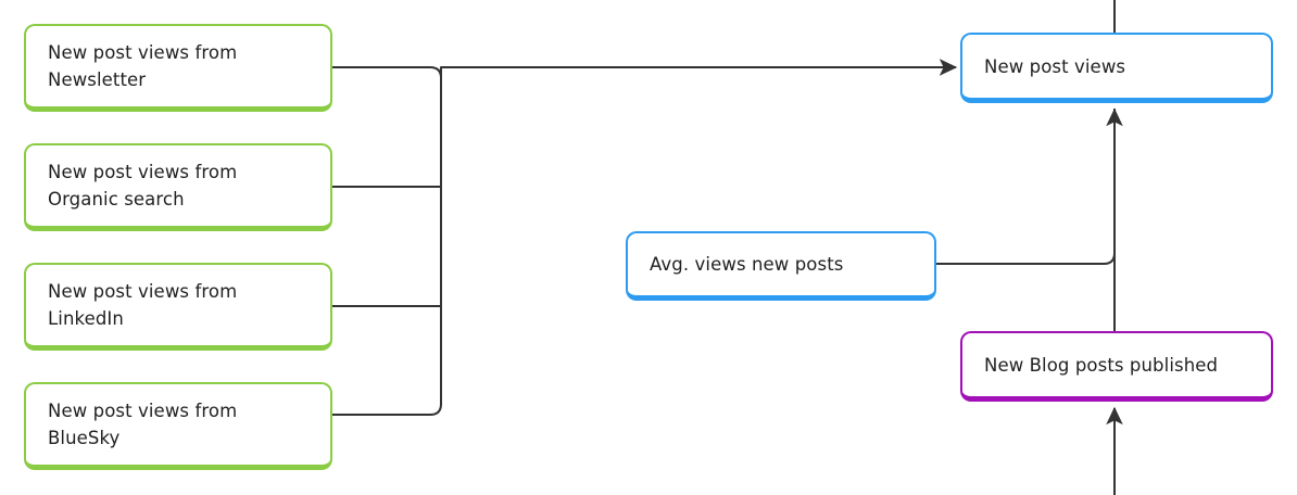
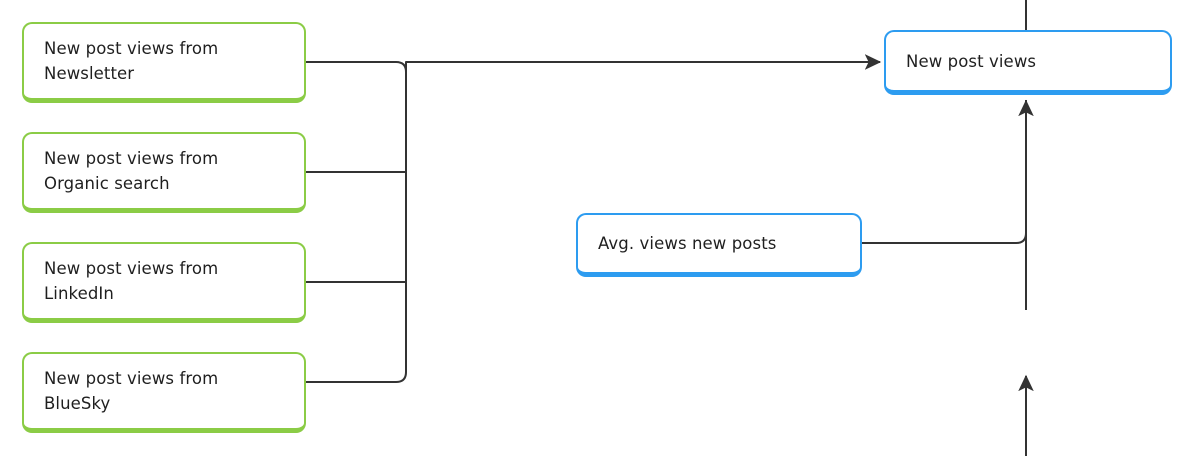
  New post views from
  Newsletter
  New post views from
  Organic search
  New post views from
  LinkedIn
  New post views from
  BlueSky
  Avg. views new posts
  New post views
- New Blog posts published
